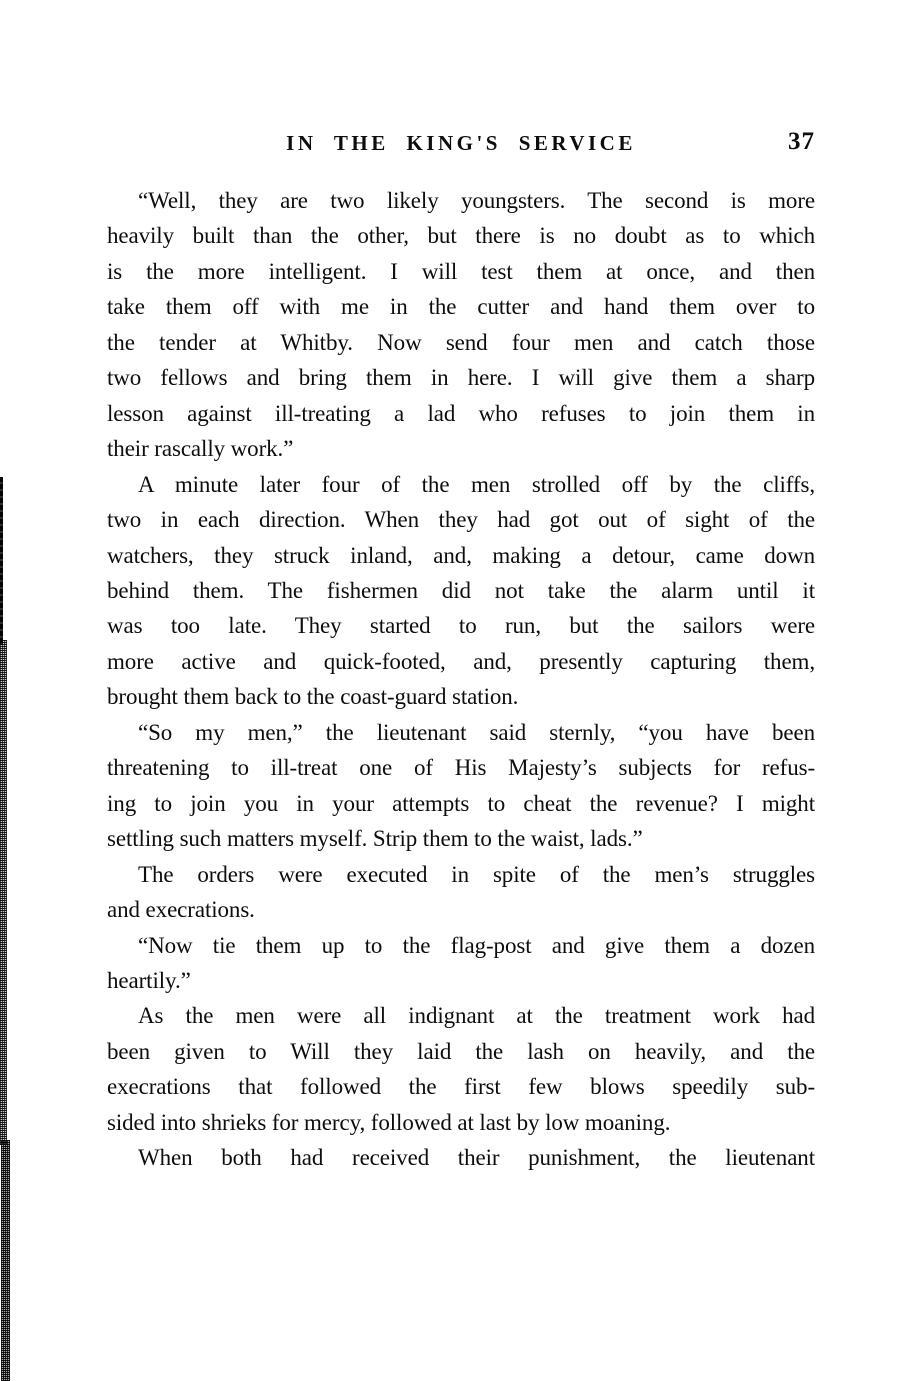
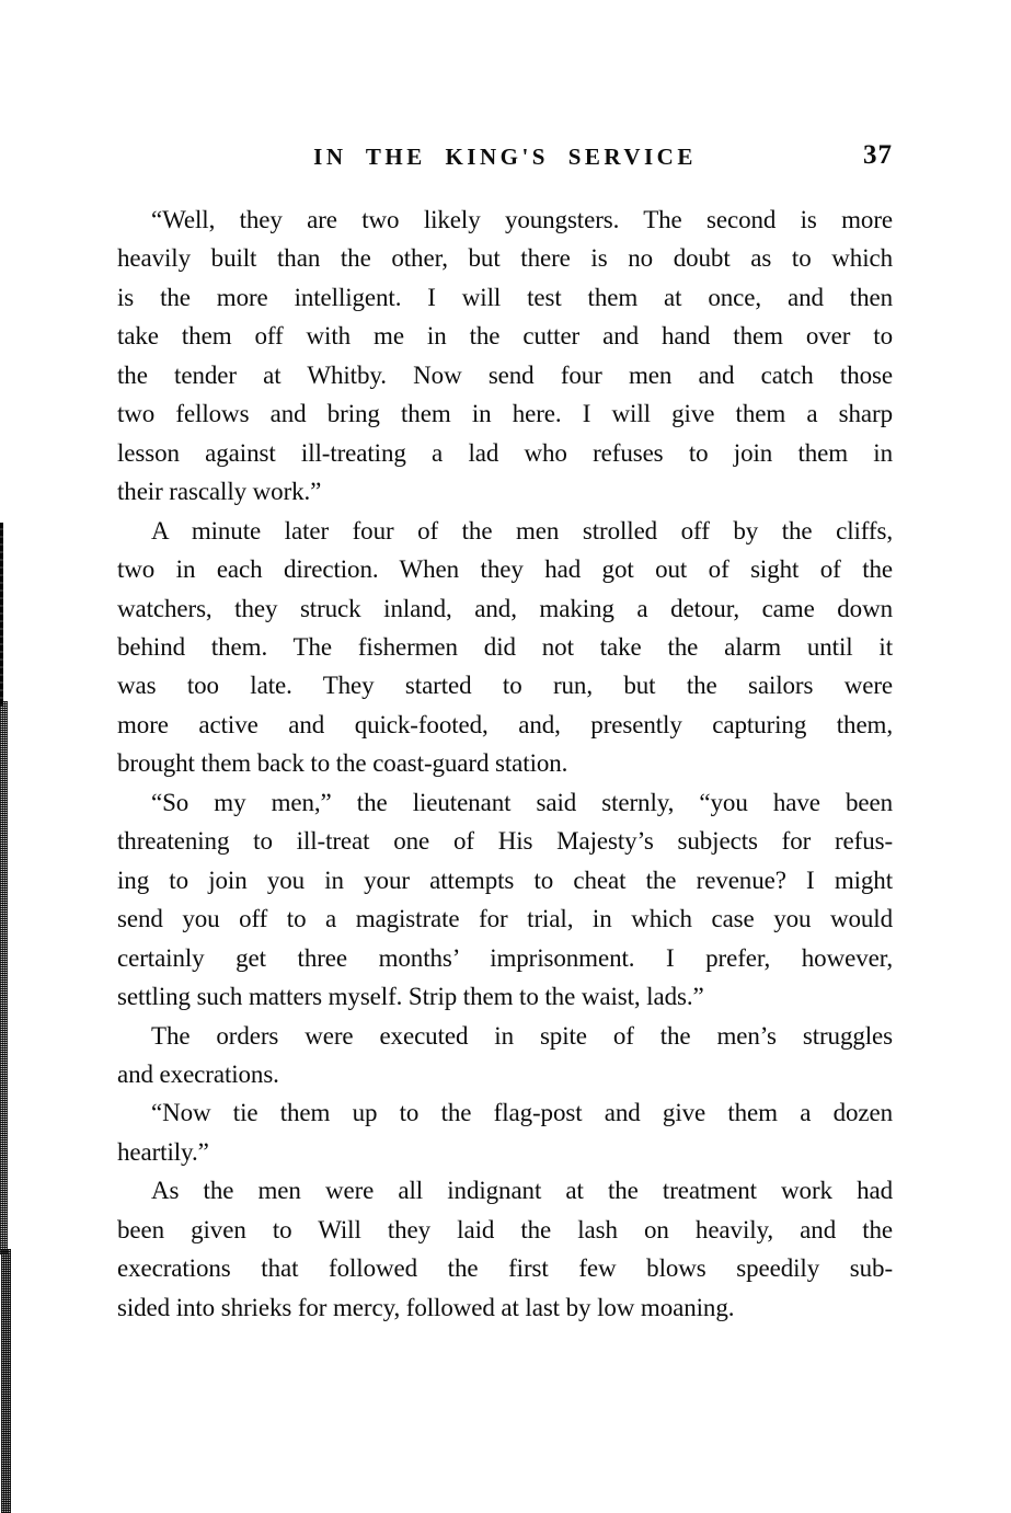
  IN THE KING'S SERVICE
  37
  “Well, they are two likely youngsters. The second is more
  heavily built than the other, but there is no doubt as to which
  is the more intelligent. I will test them at once, and then
  take them off with me in the cutter and hand them over to
  the tender at Whitby. Now send four men and catch those
  two fellows and bring them in here. I will give them a sharp
  lesson against ill-treating a lad who refuses to join them in
  their rascally work.”
  A minute later four of the men strolled off by the cliffs,
  two in each direction. When they had got out of sight of the
  watchers, they struck inland, and, making a detour, came down
  behind them. The fishermen did not take the alarm until it
  was too late. They started to run, but the sailors were
  more active and quick-footed, and, presently capturing them,
  brought them back to the coast-guard station.
  “So my men,” the lieutenant said sternly, “you have been
  threatening to ill-treat one of His Majesty’s subjects for refus-
  ing to join you in your attempts to cheat the revenue? I might
+ send you off to a magistrate for trial, in which case you would
+ certainly get three months’ imprisonment. I prefer, however,
  settling such matters myself. Strip them to the waist, lads.”
  The orders were executed in spite of the men’s struggles
  and execrations.
  “Now tie them up to the flag-post and give them a dozen
  heartily.”
  As the men were all indignant at the treatment work had
  been given to Will they laid the lash on heavily, and the
  execrations that followed the first few blows speedily sub-
  sided into shrieks for mercy, followed at last by low moaning.
- When both had received their punishment, the lieutenant
